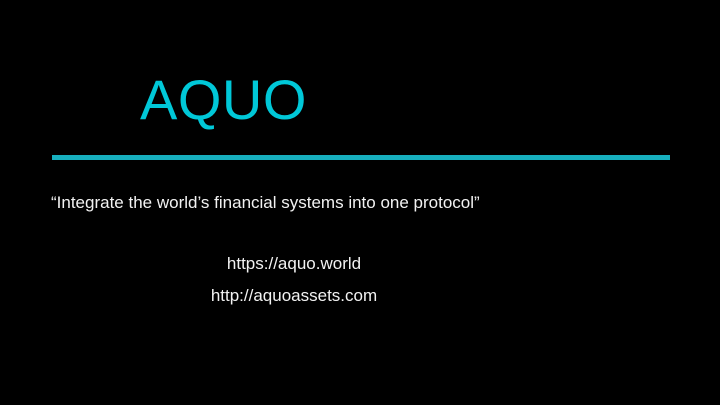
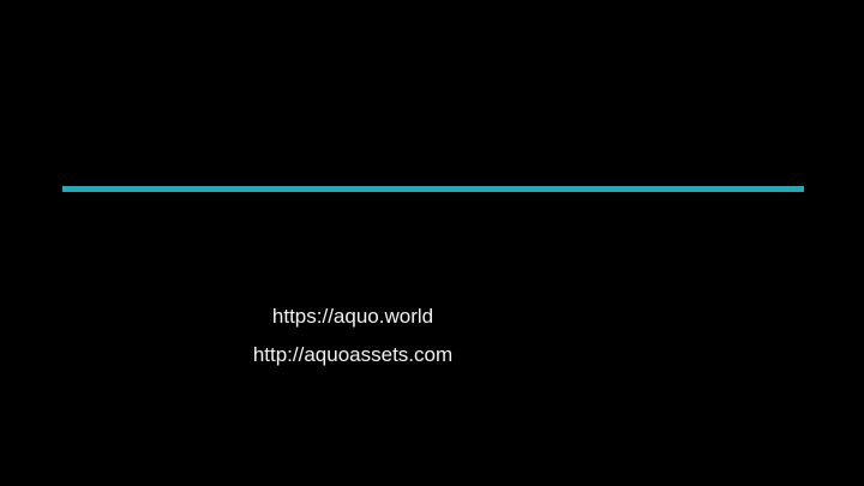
- AQUO
- “Integrate the world’s financial systems into one protocol”
  https://aquo.world
  http://aquoassets.com
